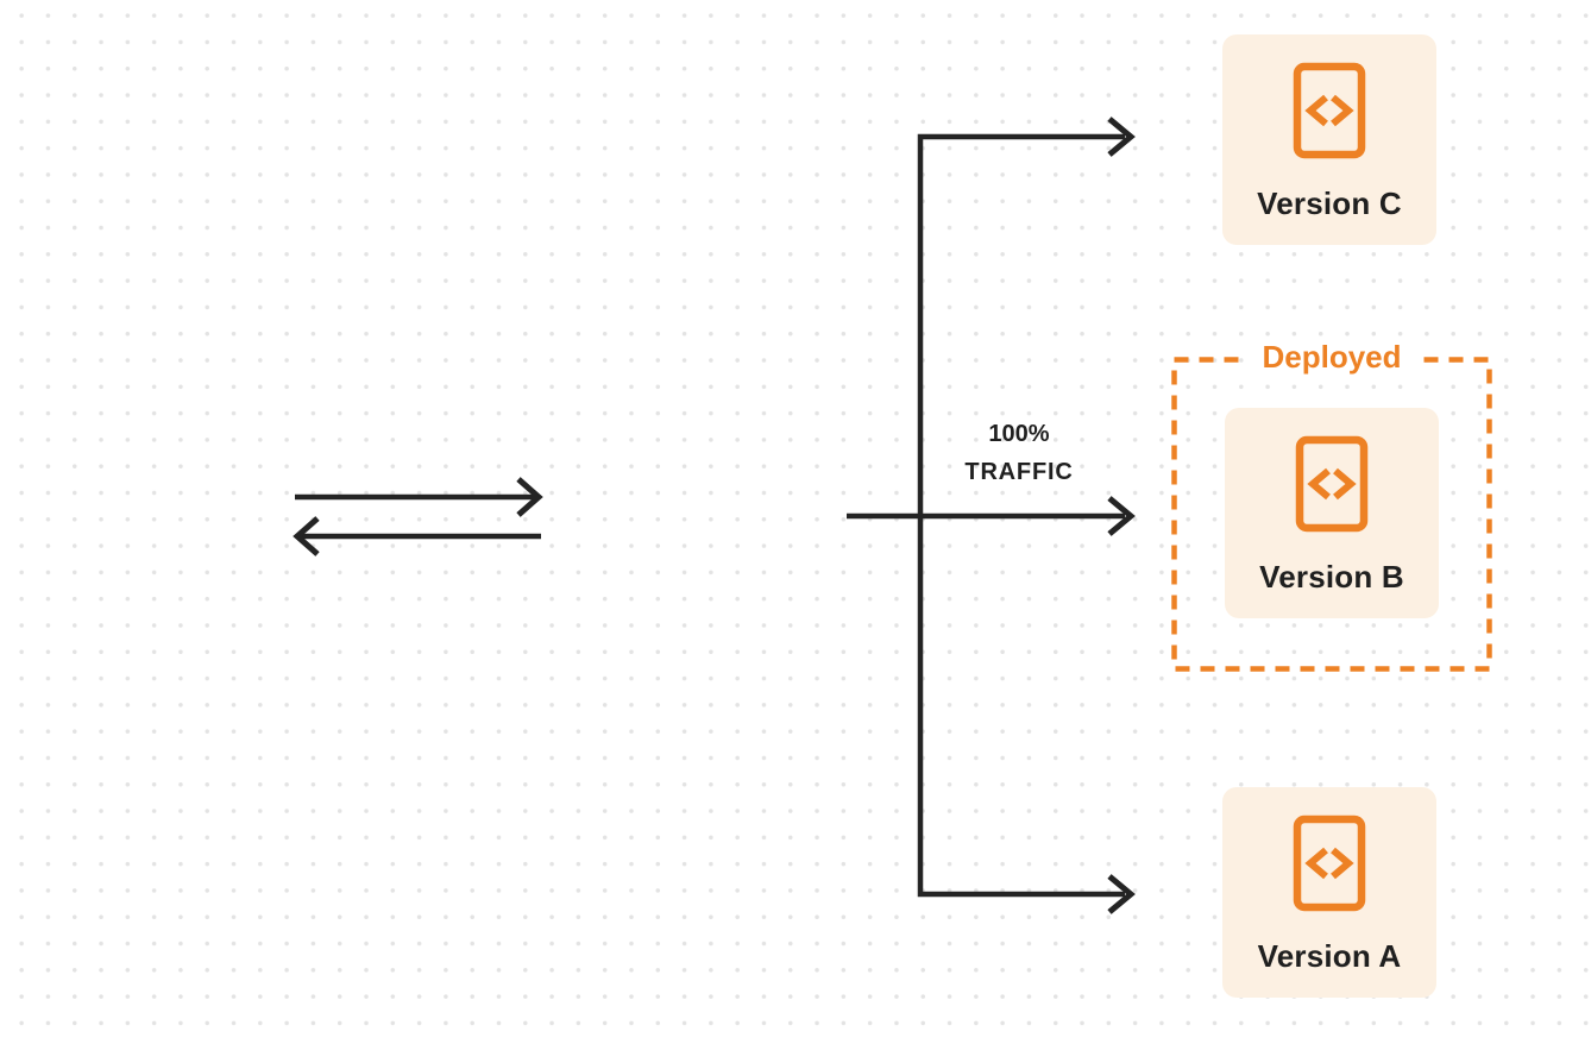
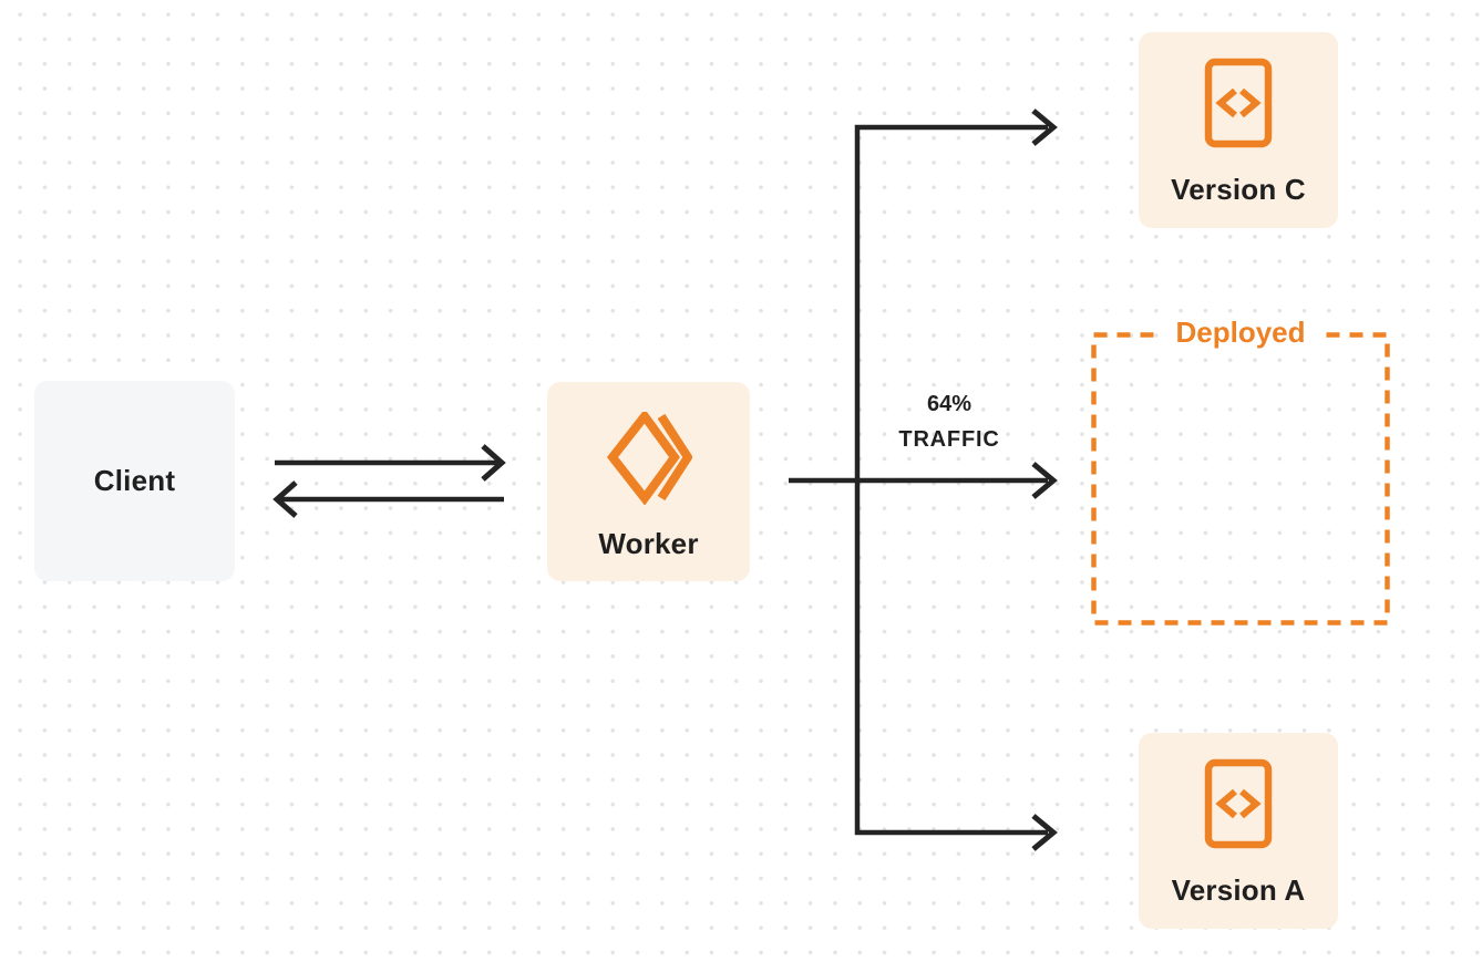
+ Client
+ Worker
- 100%
+ 64%
  TRAFFIC
  Deployed
  Version C
- Version B
  Version A
